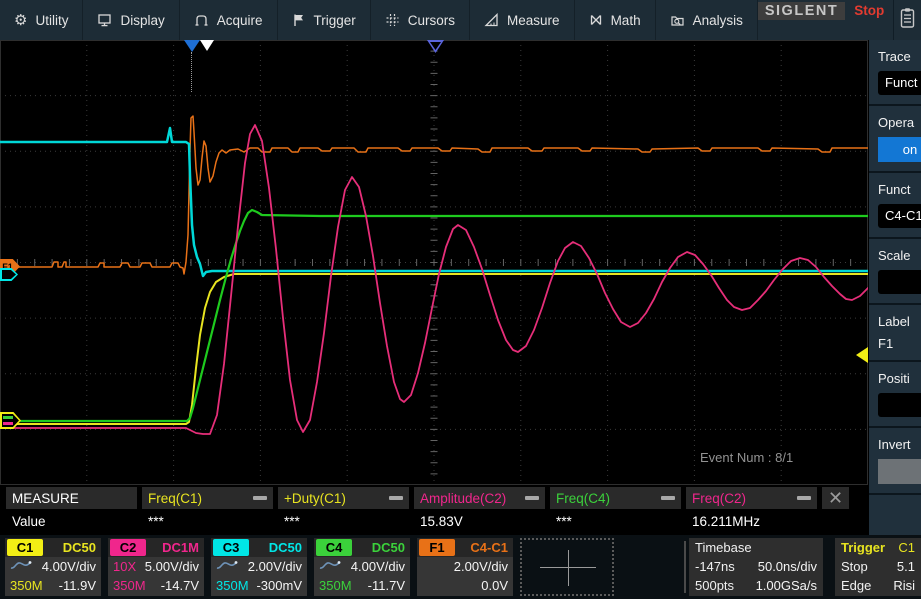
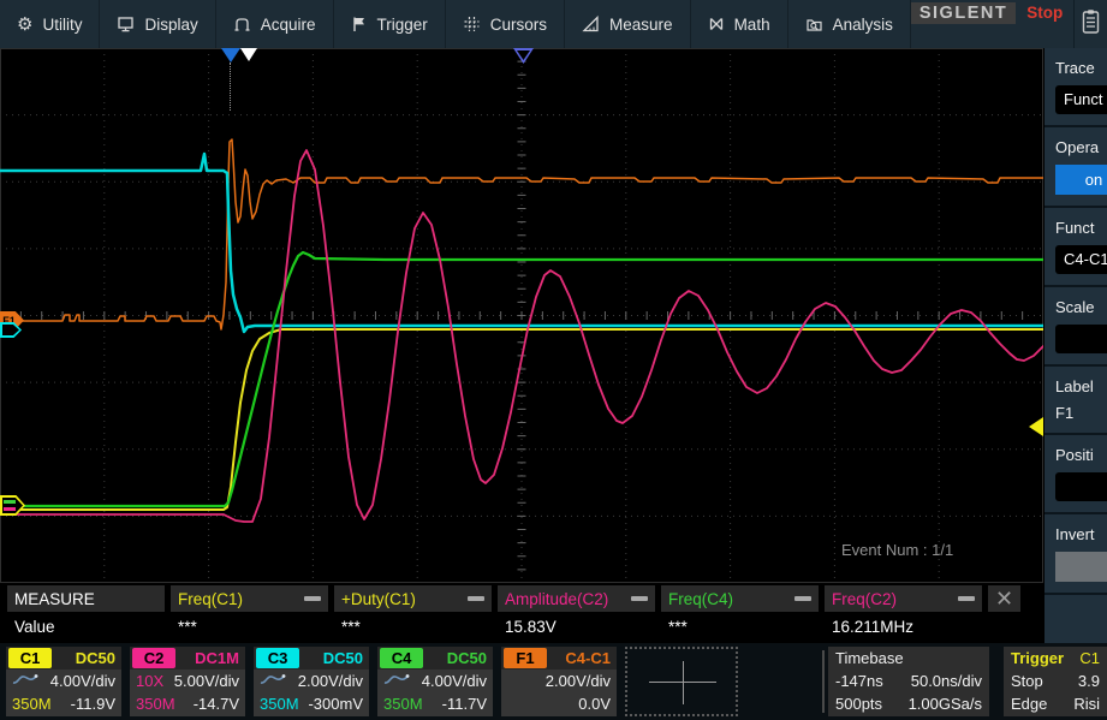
  ⚙
  Utility
  Display
  Acquire
  Trigger
  Cursors
  Measure
  Math
  Analysis
  SIGLENT
  Stop
  F1
- Event Num : 8/1
+ Event Num : 1/1
  Trace
  Funct
  Opera
  on
  Funct
  C4-C1
  Scale
  Label
  F1
  Positi
  Invert
  MEASURE
  Freq(C1)
  +Duty(C1)
  Amplitude(C2)
  Freq(C4)
  Freq(C2)
  ✕
  Value
  ***
  ***
  15.83V
  ***
  16.211MHz
  C1
  DC50
  4.00V/div
  350M
  -11.9V
  C2
  DC1M
  10X
  5.00V/div
  350M
  -14.7V
  C3
  DC50
  2.00V/div
  350M
  -300mV
  C4
  DC50
  4.00V/div
  350M
  -11.7V
  F1
  C4-C1
  2.00V/div
  0.0V
  Timebase
  -147ns
  50.0ns/div
  500pts
  1.00GSa/s
  Trigger
  C1
  Stop
- 5.1
+ 3.9
  Edge
  Risi
